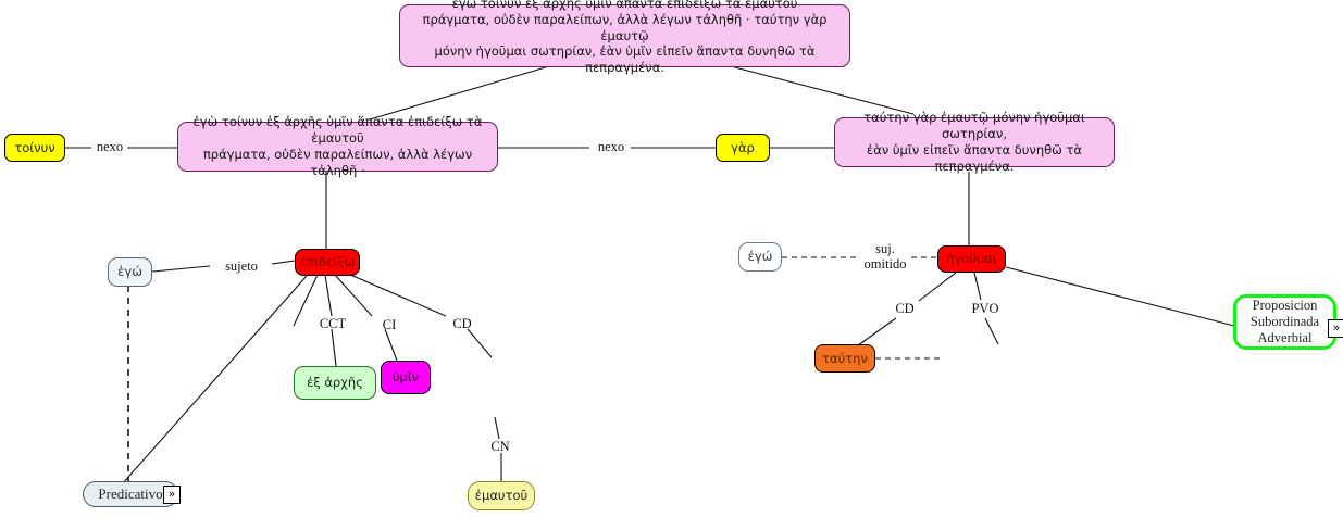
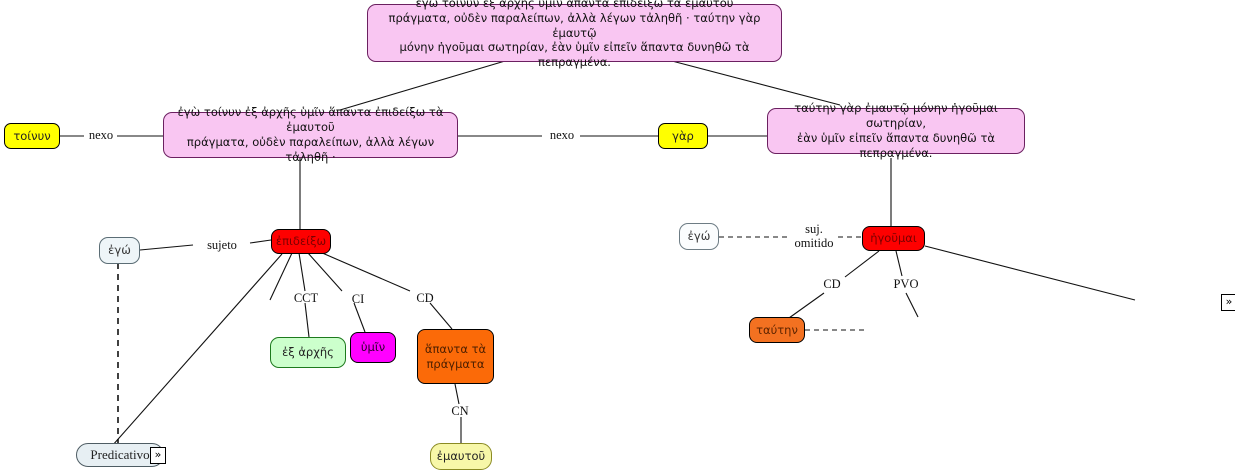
  ἐγὼ τοίνυν ἐξ ἀρχῆς ὑμῖν ἅπαντα ἐπιδείξω τὰ ἐμαυτοῦ
  πράγματα, οὐδὲν παραλείπων, ἀλλὰ λέγων τἀληθῆ · ταύτην γὰρ ἐμαυτῷ
  μόνην ἡγοῦμαι σωτηρίαν, ἐὰν ὑμῖν εἰπεῖν ἅπαντα δυνηθῶ τὰ πεπραγμένα.
  ἐγὼ τοίνυν ἐξ ἀρχῆς ὑμῖν ἅπαντα ἐπιδείξω τὰ ἐμαυτοῦ
  πράγματα, οὐδὲν παραλείπων, ἀλλὰ λέγων τἀληθῆ ·
  ταύτην γὰρ ἐμαυτῷ μόνην ἡγοῦμαι σωτηρίαν,
  ἐὰν ὑμῖν εἰπεῖν ἅπαντα δυνηθῶ τὰ πεπραγμένα.
  τοίνυν
  γὰρ
  ἐπιδείξω
  ἡγοῦμαι
  ἐγώ
  ἐγώ
  ἐξ ἀρχῆς
  ὑμῖν
+ ἅπαντα τὰ
+ πράγματα
  ἐμαυτοῦ
  ταύτην
  Predicativo
  »
- Proposicion
- Subordinada
- Adverbial
  »
  nexo
  nexo
  sujeto
  suj.
  omitido
  CCT
  CI
  CD
  CN
  CD
  PVO
